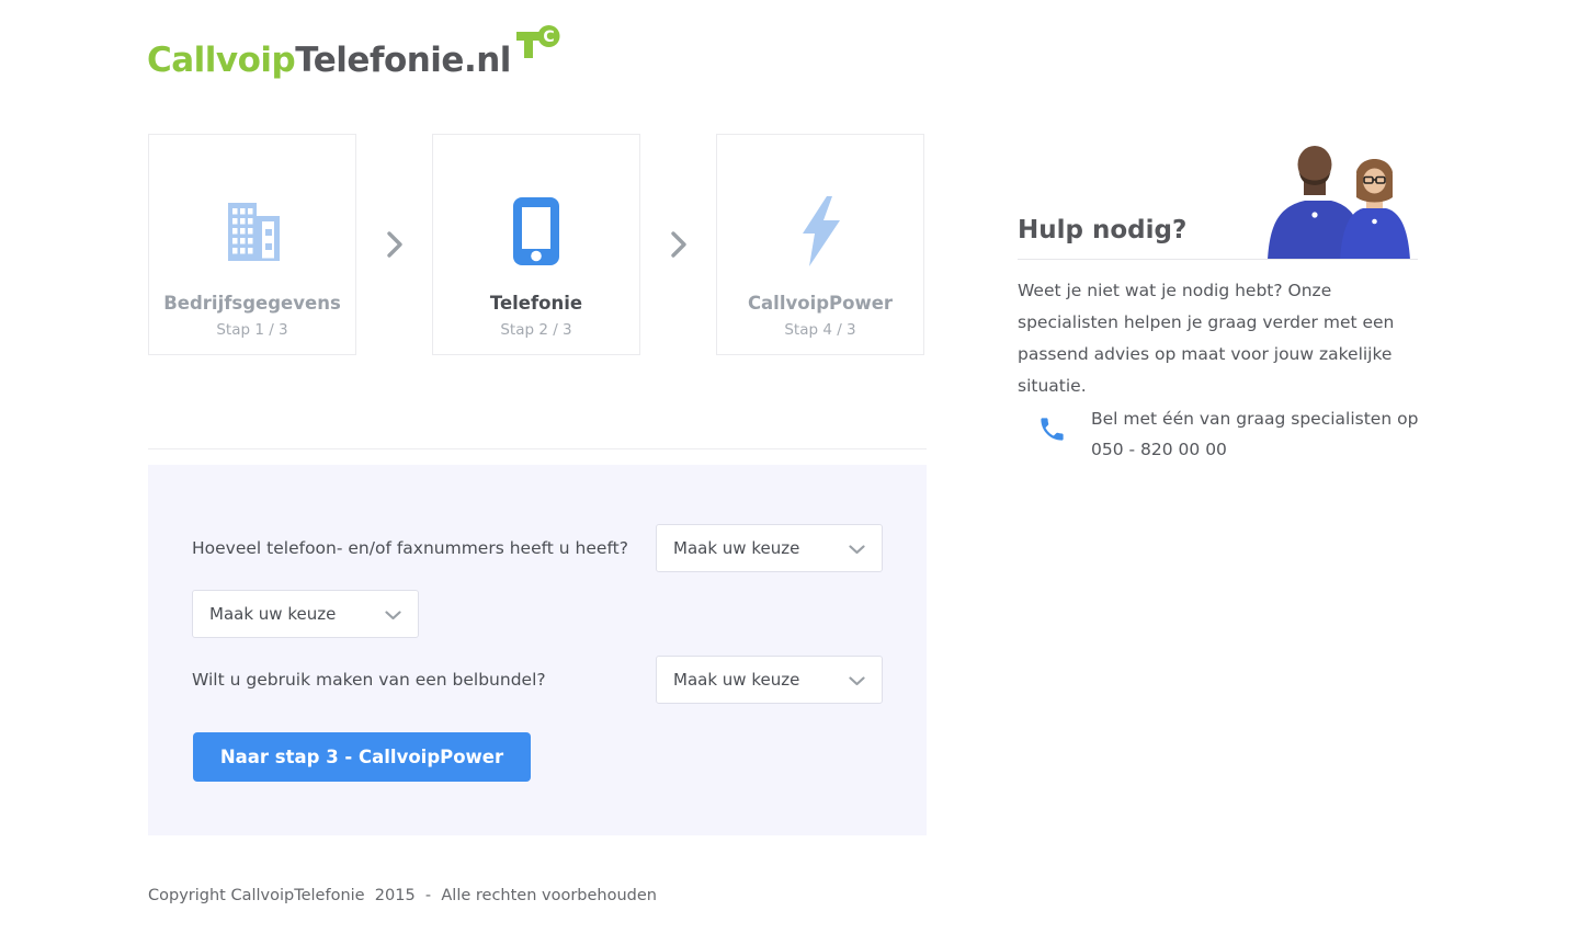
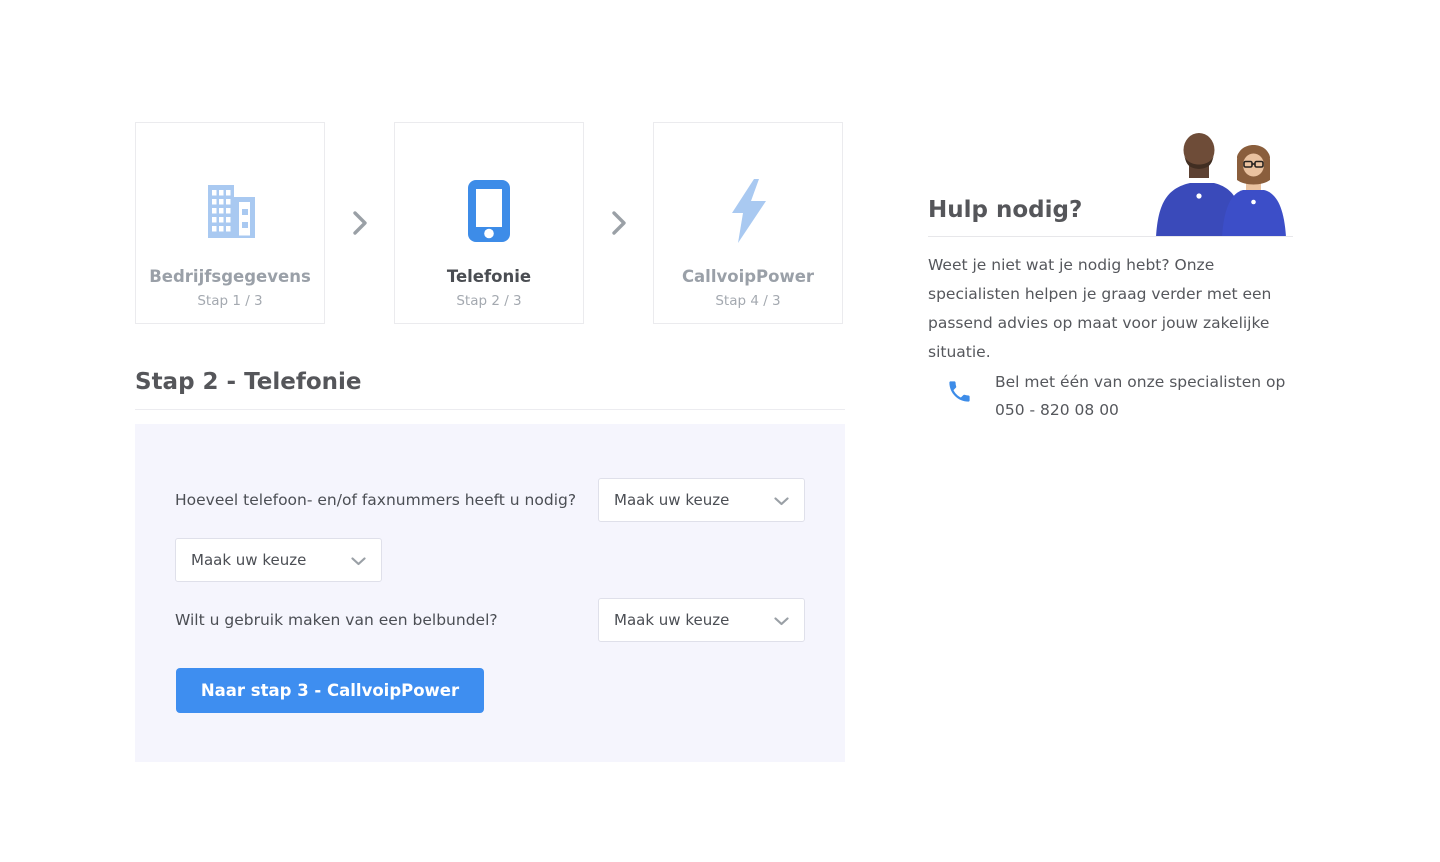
- CallvoipTelefonie.nl
- C
  Bedrijfsgegevens
  Stap 1 / 3
  Telefonie
  Stap 2 / 3
  CallvoipPower
  Stap 4 / 3
+ Stap 2 - Telefonie
- Hoeveel telefoon- en/of faxnummers heeft u heeft?
+ Hoeveel telefoon- en/of faxnummers heeft u nodig?
  Maak uw keuze
  Maak uw keuze
  Wilt u gebruik maken van een belbundel?
  Maak uw keuze
  Naar stap 3 - CallvoipPower
  Hulp nodig?
  Weet je niet wat je nodig hebt? Onze specialisten helpen je graag verder met een passend advies op maat voor jouw zakelijke situatie.
- Bel met één van graag specialisten op
+ Bel met één van onze specialisten op
- 050 - 820 00 00
+ 050 - 820 08 00
- Copyright CallvoipTelefonie 2015 - Alle rechten voorbehouden
